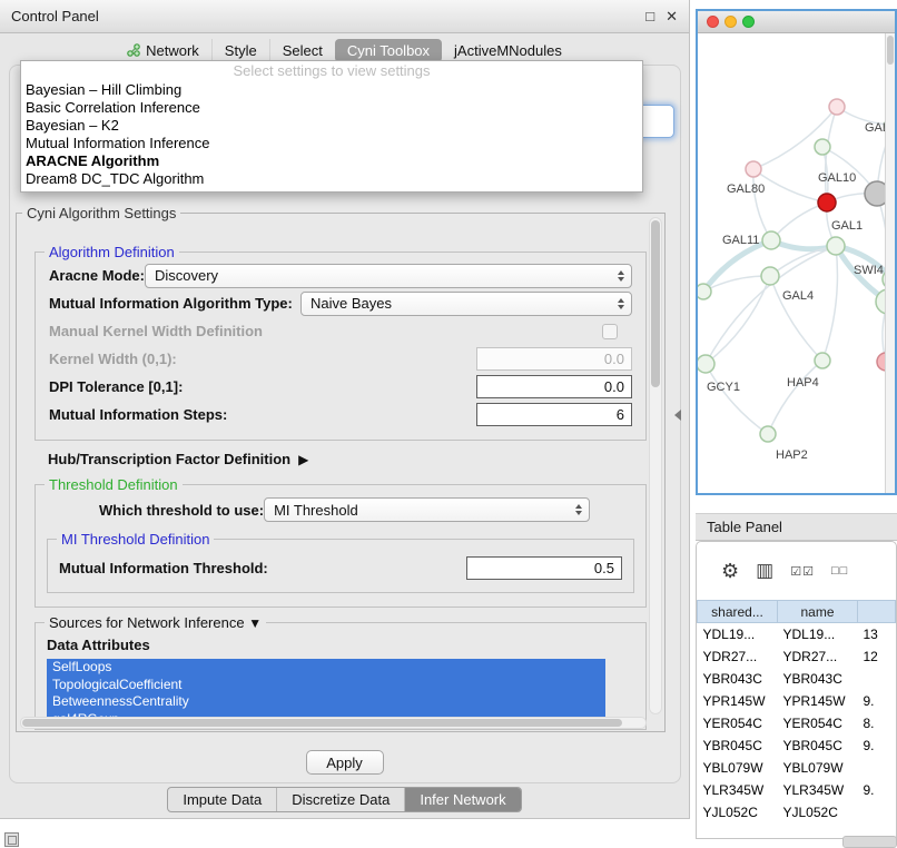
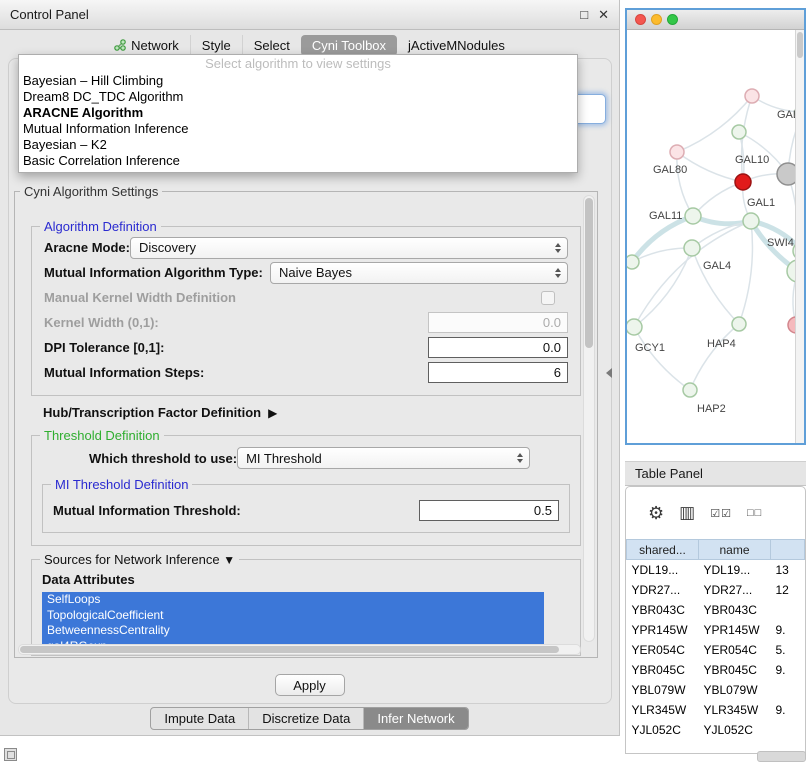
  Control Panel
  □
  ✕
  Network
  Style
  Select
  Cyni Toolbox
  jActiveMNodules
- Select settings to view settings
+ Select algorithm to view settings
  Bayesian – Hill Climbing
- Basic Correlation Inference
+ Dream8 DC_TDC Algorithm
- Bayesian – K2
+ ARACNE Algorithm
  Mutual Information Inference
- ARACNE Algorithm
+ Bayesian – K2
- Dream8 DC_TDC Algorithm
+ Basic Correlation Inference
  Cyni Algorithm Settings
  Algorithm Definition
  Aracne Mode:
  Discovery
  Mutual Information Algorithm Type:
  Naive Bayes
  Manual Kernel Width Definition
  Kernel Width (0,1):
  0.0
  DPI Tolerance [0,1]:
  0.0
  Mutual Information Steps:
  6
  Hub/Transcription Factor Definition
  ▶
  Threshold Definition
  Which threshold to use:
  MI Threshold
  MI Threshold Definition
  Mutual Information Threshold:
  0.5
  Sources for Network Inference ▼
  Data Attributes
  SelfLoops
  TopologicalCoefficient
  BetweennessCentrality
  Apply
  Impute Data
  Discretize Data
  Infer Network
  GAL80
  GAL10
  GAL11
  GAL1
  SWI4
  GAL4
  GCY1
  HAP4
  HAP2
  Table Panel
  ⚙
  ▥
  ☑☑
  □□
  shared...	name
  YDL19...	YDL19...	13
  YDR27...	YDR27...	12
  YBR043C	YBR043C
  YPR145W	YPR145W	9.
- YER054C	YER054C	8.
+ YER054C	YER054C	5.
  YBR045C	YBR045C	9.
  YBL079W	YBL079W
  YLR345W	YLR345W	9.
  YJL052C	YJL052C
